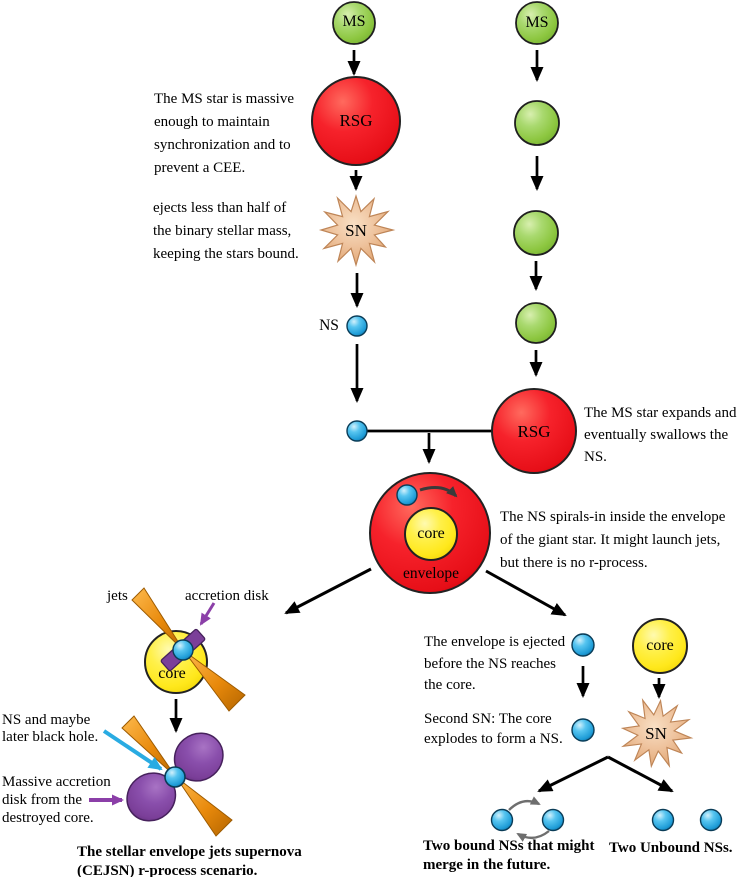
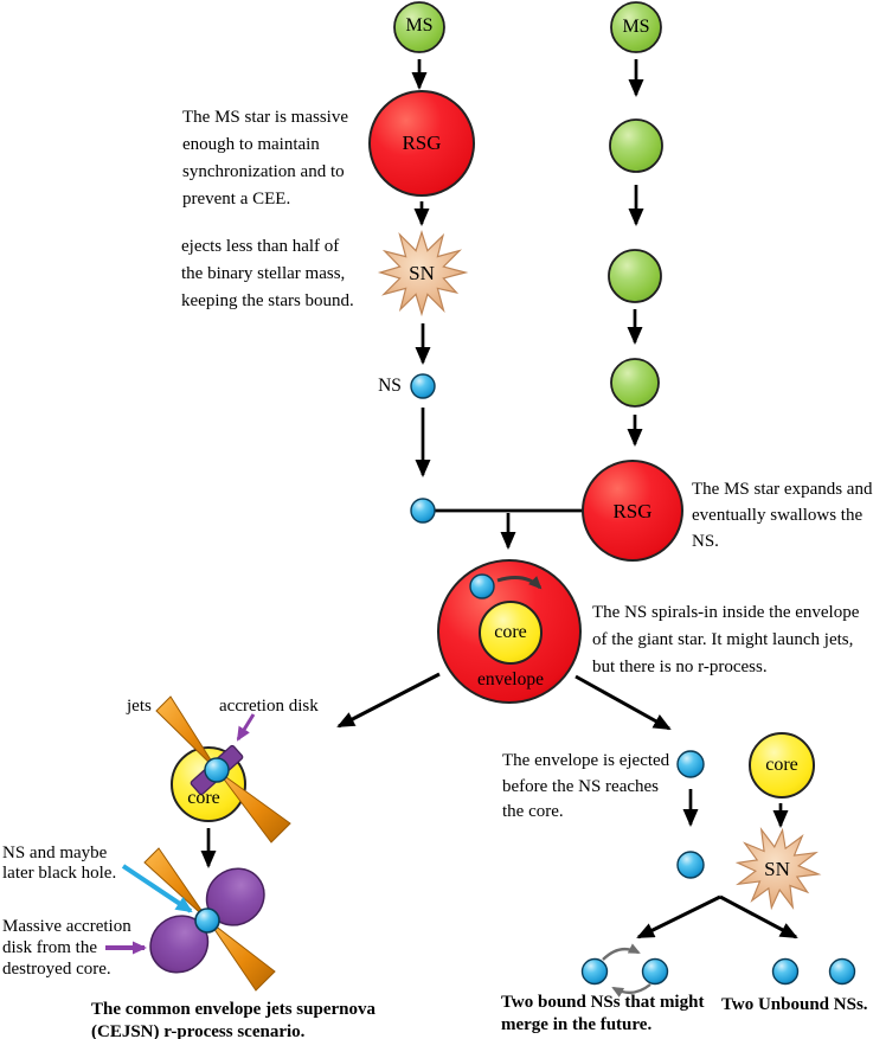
  MS
  RSG
  SN
  NS
  MS
  RSG
  core
  envelope
  jets
  accretion disk
  core
  core
  SN
  The MS star is massive
  enough to maintain
  synchronization and to
  prevent a CEE.
  ejects less than half of
  the binary stellar mass,
  keeping the stars bound.
  The MS star expands and
  eventually swallows the
  NS.
  The NS spirals-in inside the envelope
  of the giant star. It might launch jets,
  but there is no r-process.
  NS and maybe
  later black hole.
  Massive accretion
  disk from the
  destroyed core.
- The stellar envelope jets supernova
+ The common envelope jets supernova
  (CEJSN) r-process scenario.
  The envelope is ejected
  before the NS reaches
  the core.
- Second SN: The core
- explodes to form a NS.
  Two bound NSs that might
  merge in the future.
  Two Unbound NSs.
